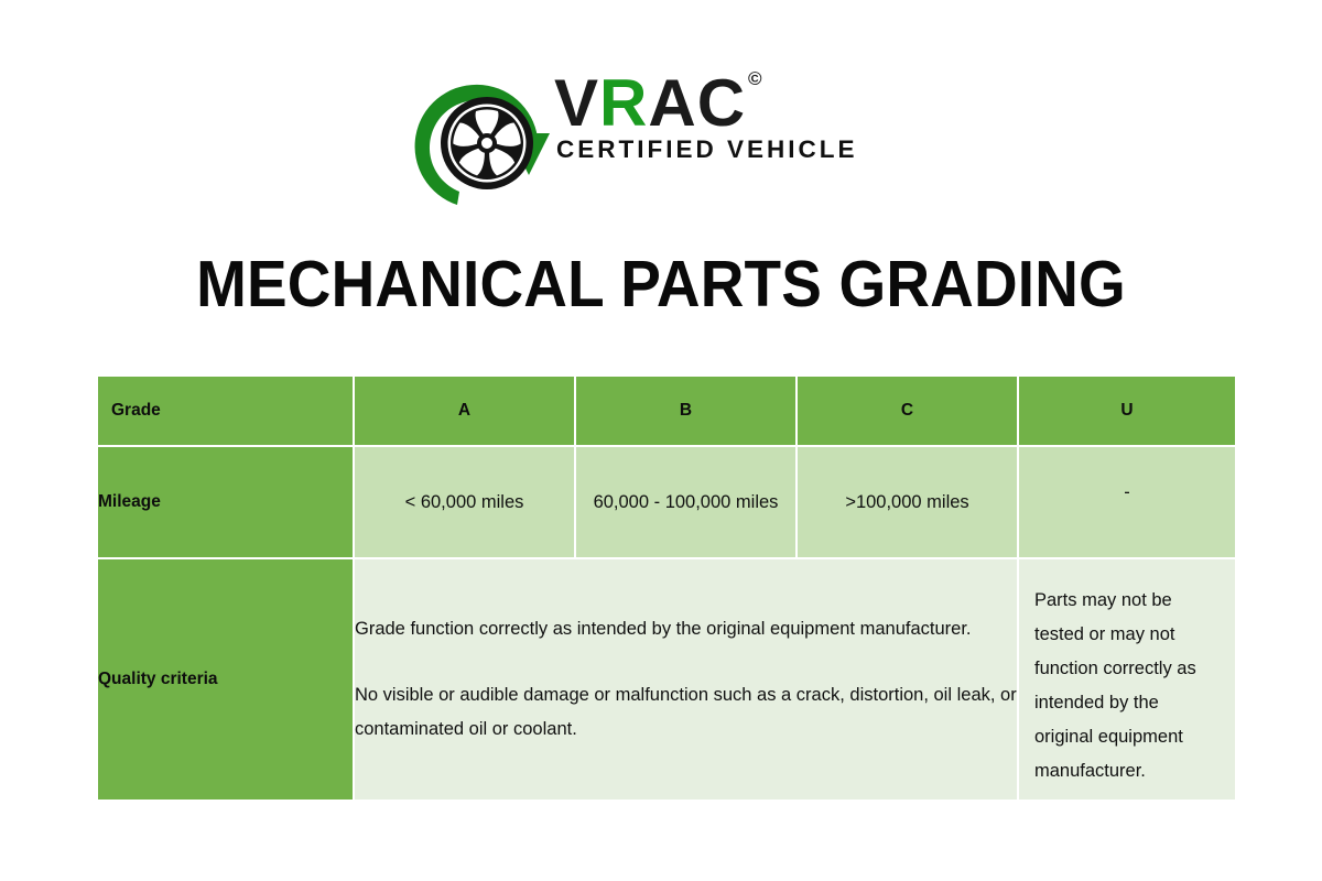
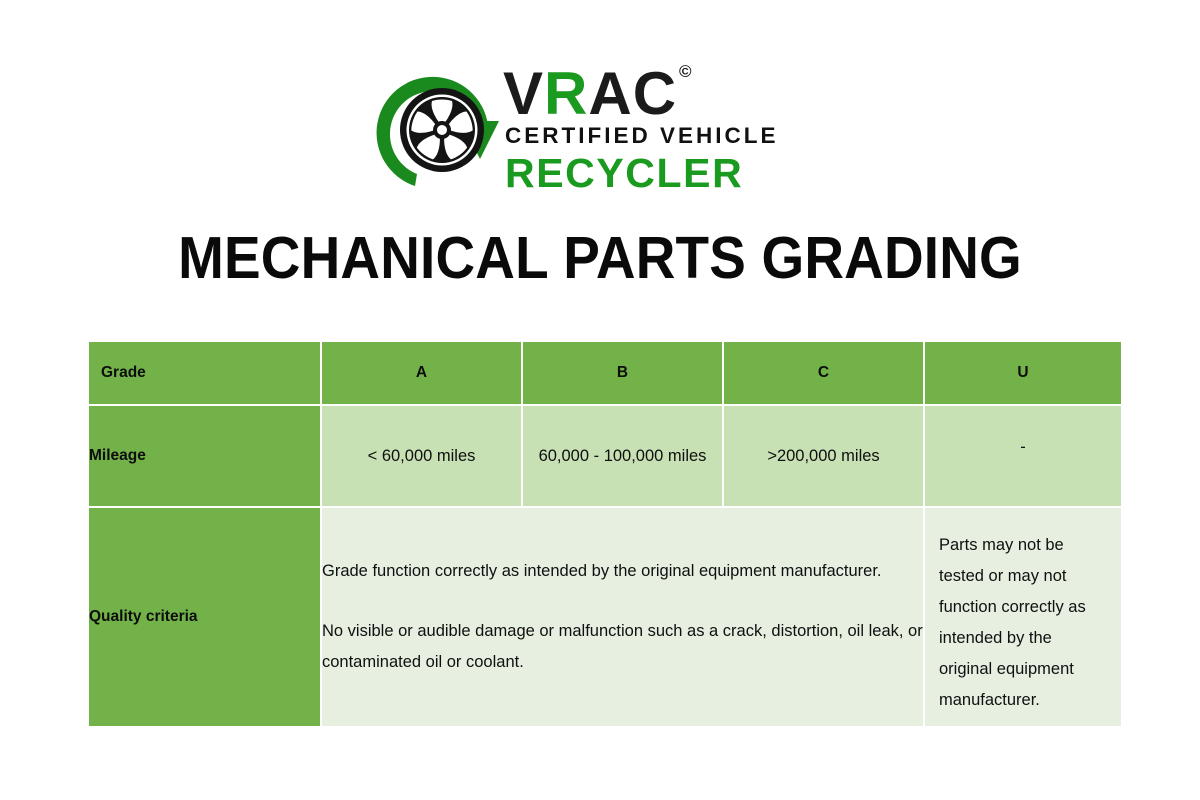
  VRAC©
  CERTIFIED VEHICLE
+ RECYCLER
  MECHANICAL PARTS GRADING
  Grade	A	B	C	U
- Mileage	< 60,000 miles	60,000 - 100,000 miles	>100,000 miles	-
+ Mileage	< 60,000 miles	60,000 - 100,000 miles	>200,000 miles	-
  Quality criteria	Grade function correctly as intended by the original equipment manufacturer. No visible or audible damage or malfunction such as a crack, distortion, oil leak, or contaminated oil or coolant.	Parts may not be tested or may not function correctly as intended by the original equipment manufacturer.
